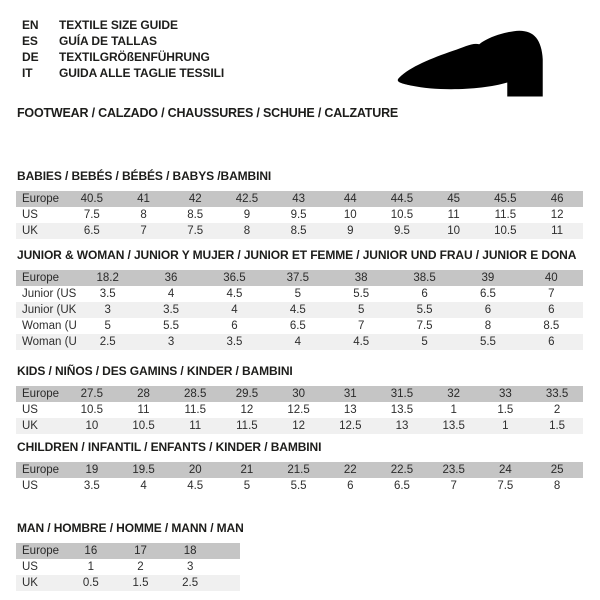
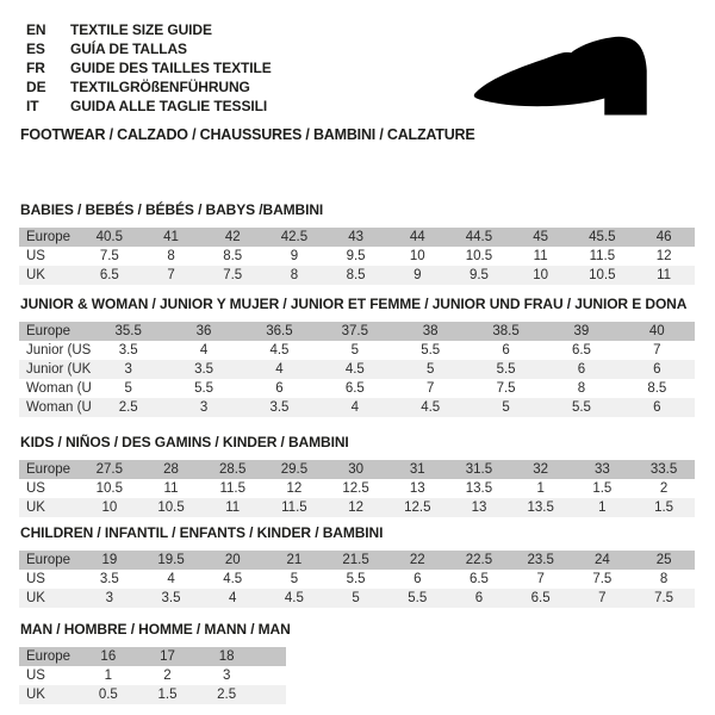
  EN
  TEXTILE SIZE GUIDE
  ES
  GUÍA DE TALLAS
+ FR
+ GUIDE DES TAILLES TEXTILE
  DE
  TEXTILGRÖßENFÜHRUNG
  IT
  GUIDA ALLE TAGLIE TESSILI
- FOOTWEAR / CALZADO / CHAUSSURES / SCHUHE / CALZATURE
+ FOOTWEAR / CALZADO / CHAUSSURES / BAMBINI / CALZATURE
  BABIES / BEBÉS / BÉBÉS / BABYS /BAMBINI
  Europe	40.5	41	42	42.5	43	44	44.5	45	45.5	46
  US	7.5	8	8.5	9	9.5	10	10.5	11	11.5	12
  UK	6.5	7	7.5	8	8.5	9	9.5	10	10.5	11
  JUNIOR & WOMAN / JUNIOR Y MUJER / JUNIOR ET FEMME / JUNIOR UND FRAU / JUNIOR E DONA
- Europe	18.2	36	36.5	37.5	38	38.5	39	40
+ Europe	35.5	36	36.5	37.5	38	38.5	39	40
  Junior (US	3.5	4	4.5	5	5.5	6	6.5	7
  Junior (UK	3	3.5	4	4.5	5	5.5	6	6
  Woman (U	5	5.5	6	6.5	7	7.5	8	8.5
  Woman (U	2.5	3	3.5	4	4.5	5	5.5	6
  KIDS / NIÑOS / DES GAMINS / KINDER / BAMBINI
  Europe	27.5	28	28.5	29.5	30	31	31.5	32	33	33.5
  US	10.5	11	11.5	12	12.5	13	13.5	1	1.5	2
  UK	10	10.5	11	11.5	12	12.5	13	13.5	1	1.5
  CHILDREN / INFANTIL / ENFANTS / KINDER / BAMBINI
  Europe	19	19.5	20	21	21.5	22	22.5	23.5	24	25
  US	3.5	4	4.5	5	5.5	6	6.5	7	7.5	8
+ UK	3	3.5	4	4.5	5	5.5	6	6.5	7	7.5
  MAN / HOMBRE / HOMME / MANN / MAN
  Europe	16	17	18
  US	1	2	3
  UK	0.5	1.5	2.5
